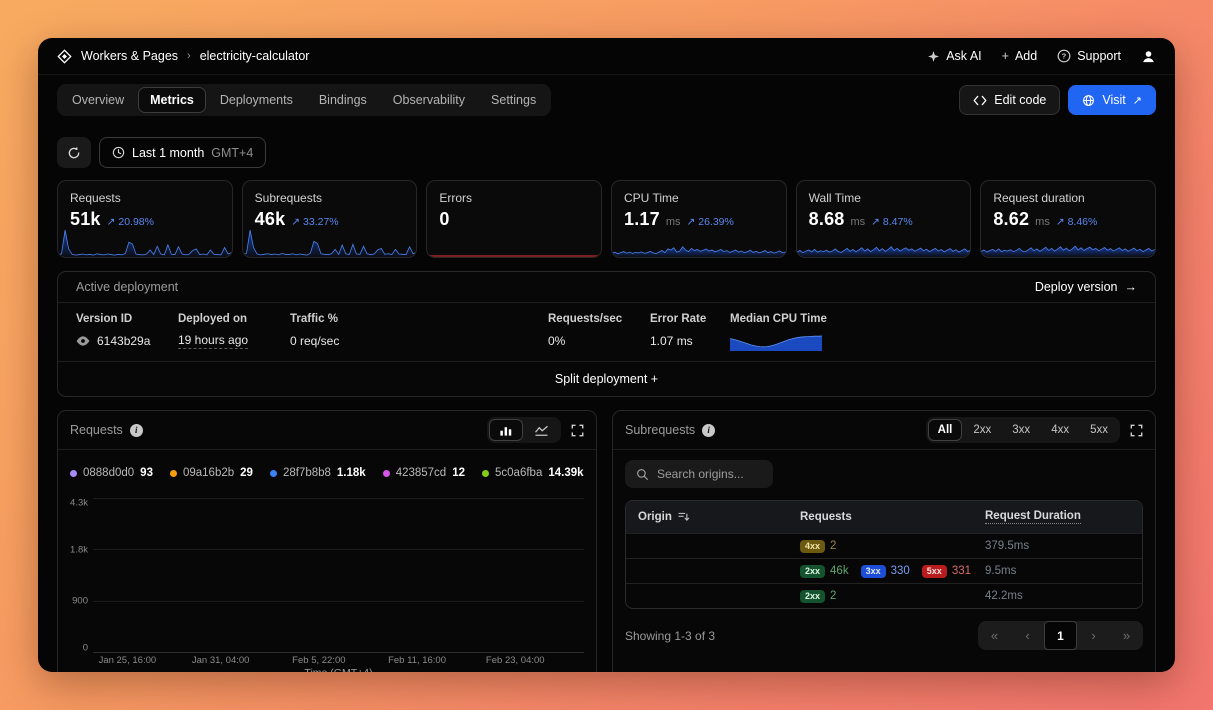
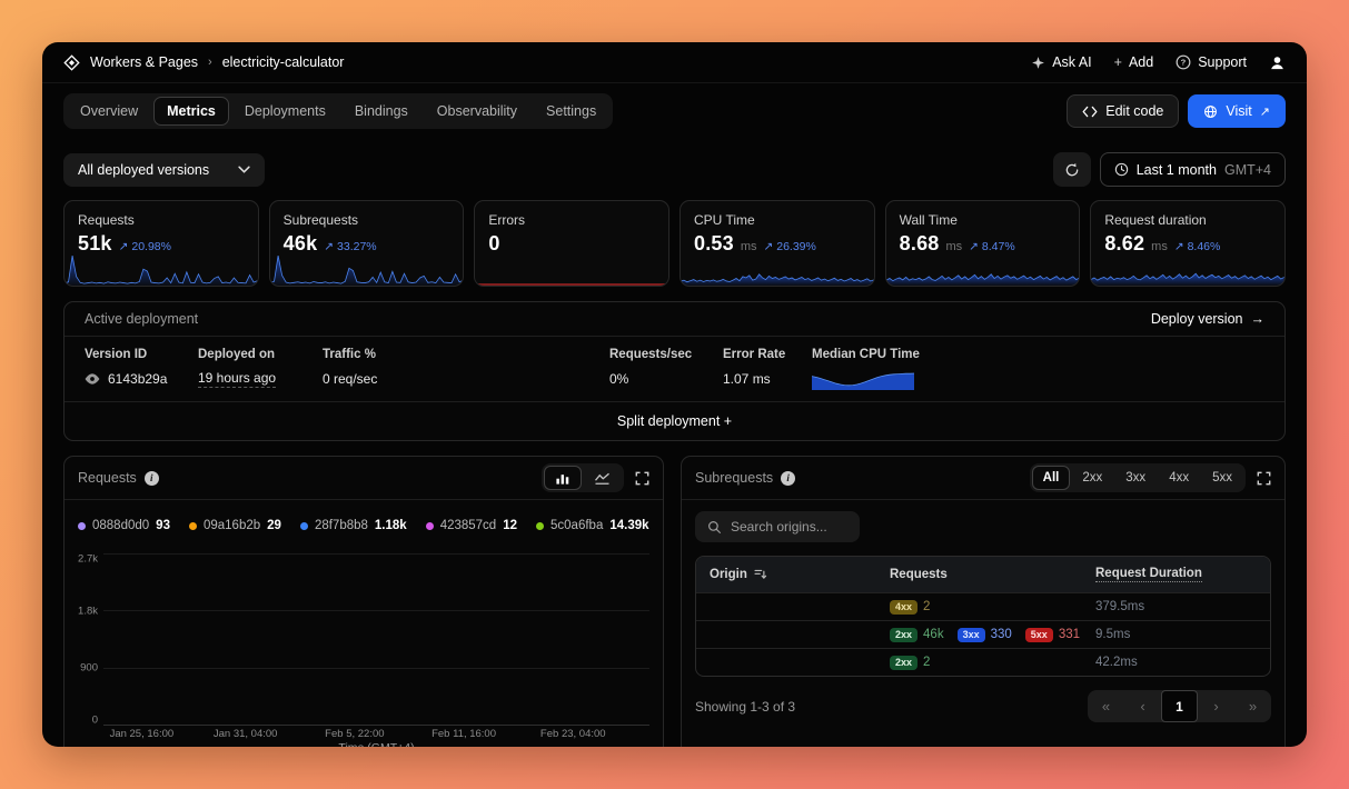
  Workers & Pages
  ›
  electricity-calculator
  Ask AI
  +
  Add
  ?
  Support
  Overview
  Metrics
  Deployments
  Bindings
  Observability
  Settings
  Edit code
  Visit
  ↗
+ All deployed versions
  Last 1 month
  GMT+4
  Requests
  51k
  ↗ 20.98%
  Subrequests
  46k
  ↗ 33.27%
  Errors
  0
  CPU Time
- 1.17
+ 0.53
  ms
  ↗ 26.39%
  Wall Time
  8.68
  ms
  ↗ 8.47%
  Request duration
  8.62
  ms
  ↗ 8.46%
  Active deployment
  Deploy version
  →
  Version ID
  Deployed on
  Traffic %
  Requests/sec
  Error Rate
  Median CPU Time
  6143b29a
  19 hours ago
  0 req/sec
  0%
  1.07 ms
  Split deployment +
  Requests
  i
  0888d0d0
  93
  09a16b2b
  29
  28f7b8b8
  1.18k
  423857cd
  12
  5c0a6fba
  14.39k
- 4.3k
+ 2.7k
  1.8k
  900
  0
  Jan 25, 16:00
  Jan 31, 04:00
  Feb 5, 22:00
  Feb 11, 16:00
  Feb 23, 04:00
  Subrequests
  i
  All
  2xx
  3xx
  4xx
  5xx
  Search origins...
  Origin
  Requests
  Request Duration
  4xx
  2
  379.5ms
  2xx
  46k
  3xx
  330
  5xx
  331
  9.5ms
  2xx
  2
  42.2ms
  Showing 1-3 of 3
  «
  ‹
  1
  ›
  »
